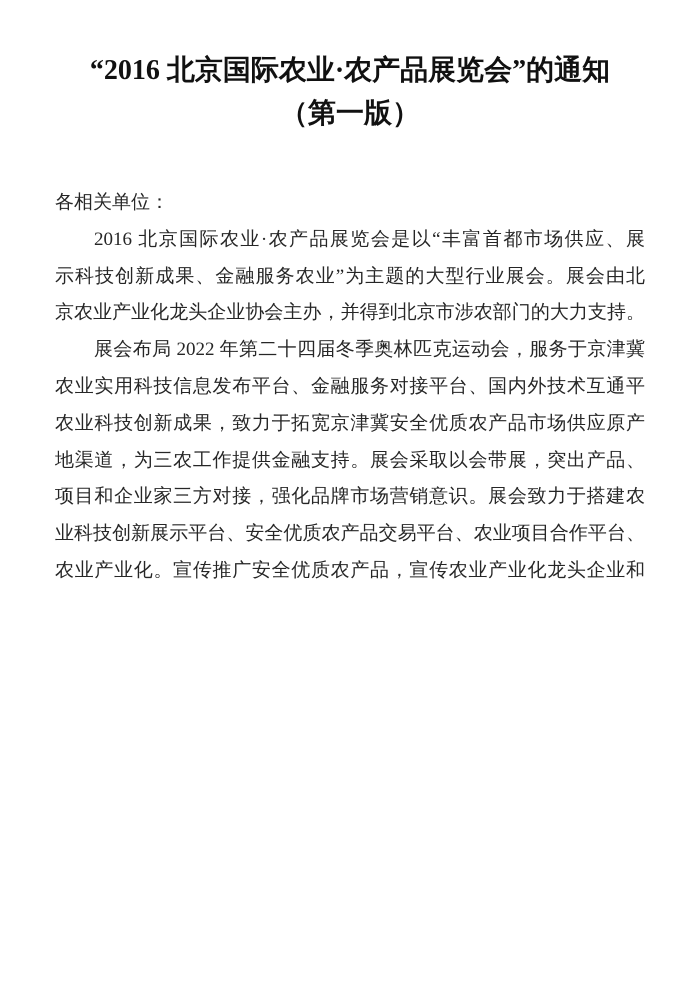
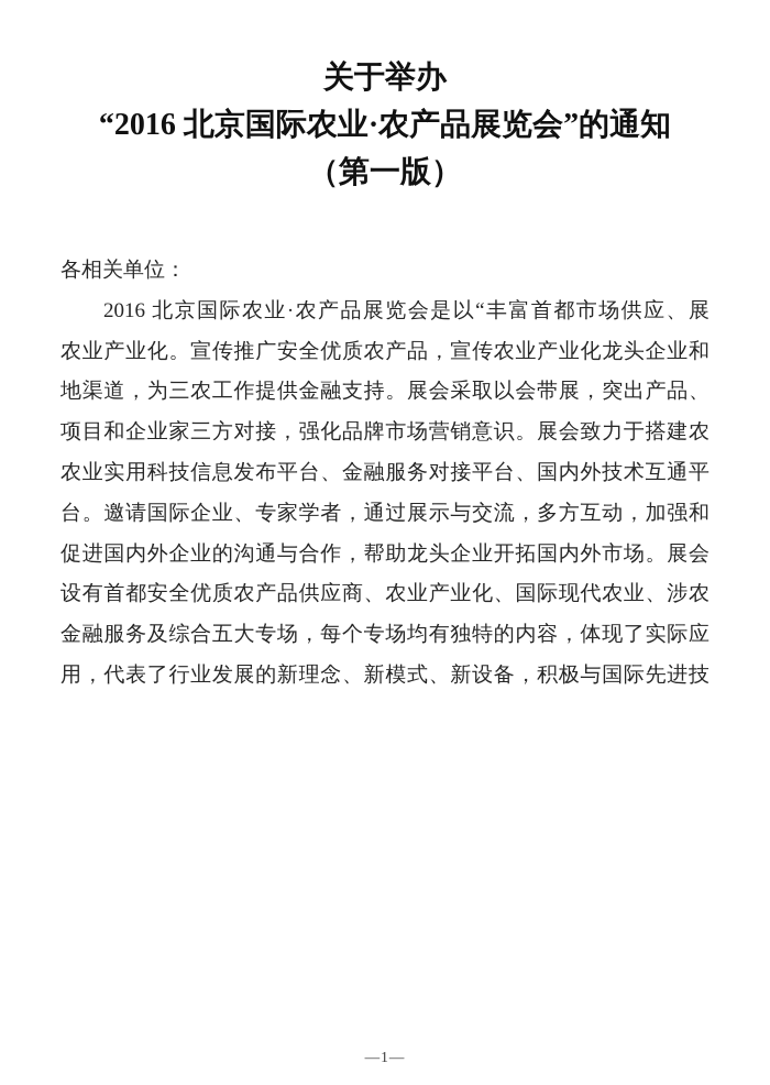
+ 关于举办
  “2016 北京国际农业·农产品展览会”的通知
  （第一版）
  各相关单位：
  2016 北京国际农业·农产品展览会是以“丰富首都市场供应、展
- 示科技创新成果、金融服务农业”为主题的大型行业展会。展会由北
- 京农业产业化龙头企业协会主办，并得到北京市涉农部门的大力支持。
- 展会布局 2022 年第二十四届冬季奥林匹克运动会，服务于京津冀
- 农业实用科技信息发布平台、金融服务对接平台、国内外技术互通平
+ 农业产业化。宣传推广安全优质农产品，宣传农业产业化龙头企业和
- 农业科技创新成果，致力于拓宽京津冀安全优质农产品市场供应原产
  地渠道，为三农工作提供金融支持。展会采取以会带展，突出产品、
  项目和企业家三方对接，强化品牌市场营销意识。展会致力于搭建农
- 业科技创新展示平台、安全优质农产品交易平台、农业项目合作平台、
- 农业产业化。宣传推广安全优质农产品，宣传农业产业化龙头企业和
+ 农业实用科技信息发布平台、金融服务对接平台、国内外技术互通平
+ 台。邀请国际企业、专家学者，通过展示与交流，多方互动，加强和
+ 促进国内外企业的沟通与合作，帮助龙头企业开拓国内外市场。展会
+ 设有首都安全优质农产品供应商、农业产业化、国际现代农业、涉农
+ 金融服务及综合五大专场，每个专场均有独特的内容，体现了实际应
+ 用，代表了行业发展的新理念、新模式、新设备，积极与国际先进技
+ —1—
